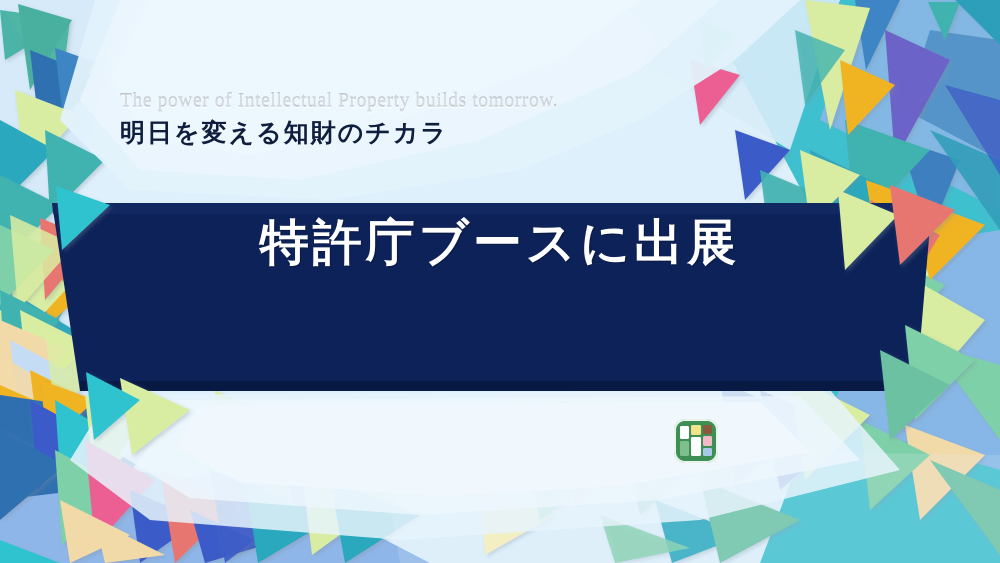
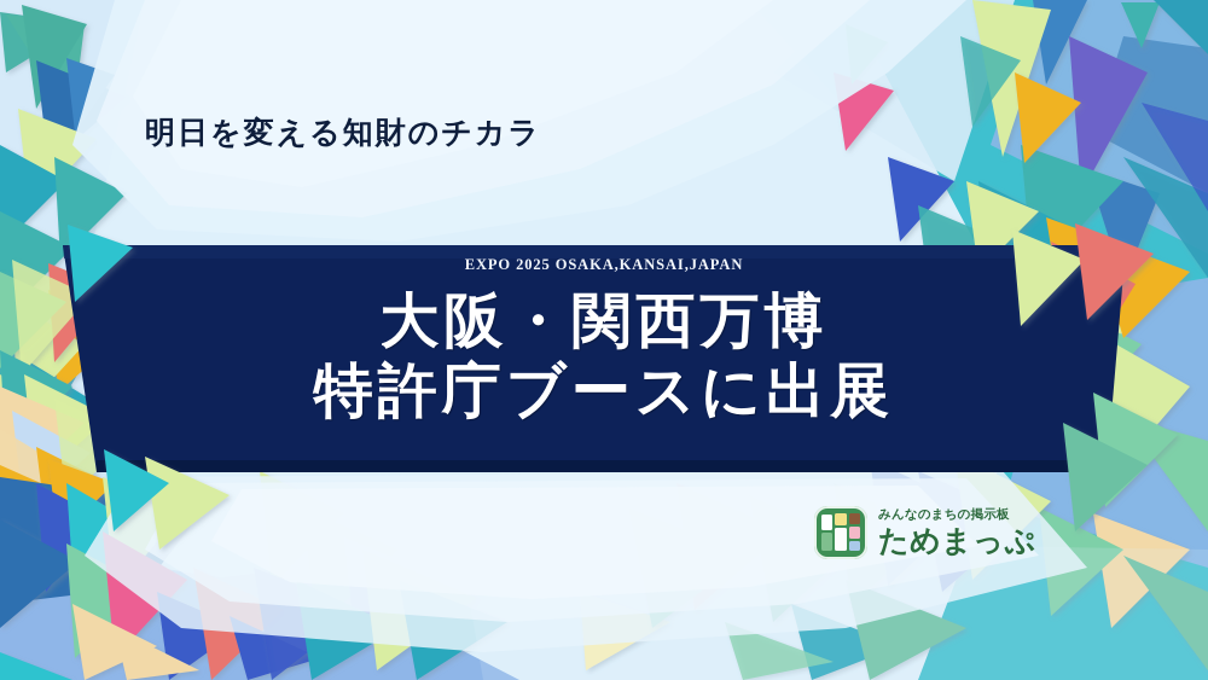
- The power of Intellectual Property builds tomorrow.
  明日を変える知財のチカラ
+ EXPO 2025 OSAKA,KANSAI,JAPAN
+ 大阪・関西万博
  特許庁ブースに出展
+ みんなのまちの掲示板
+ ためまっぷ
